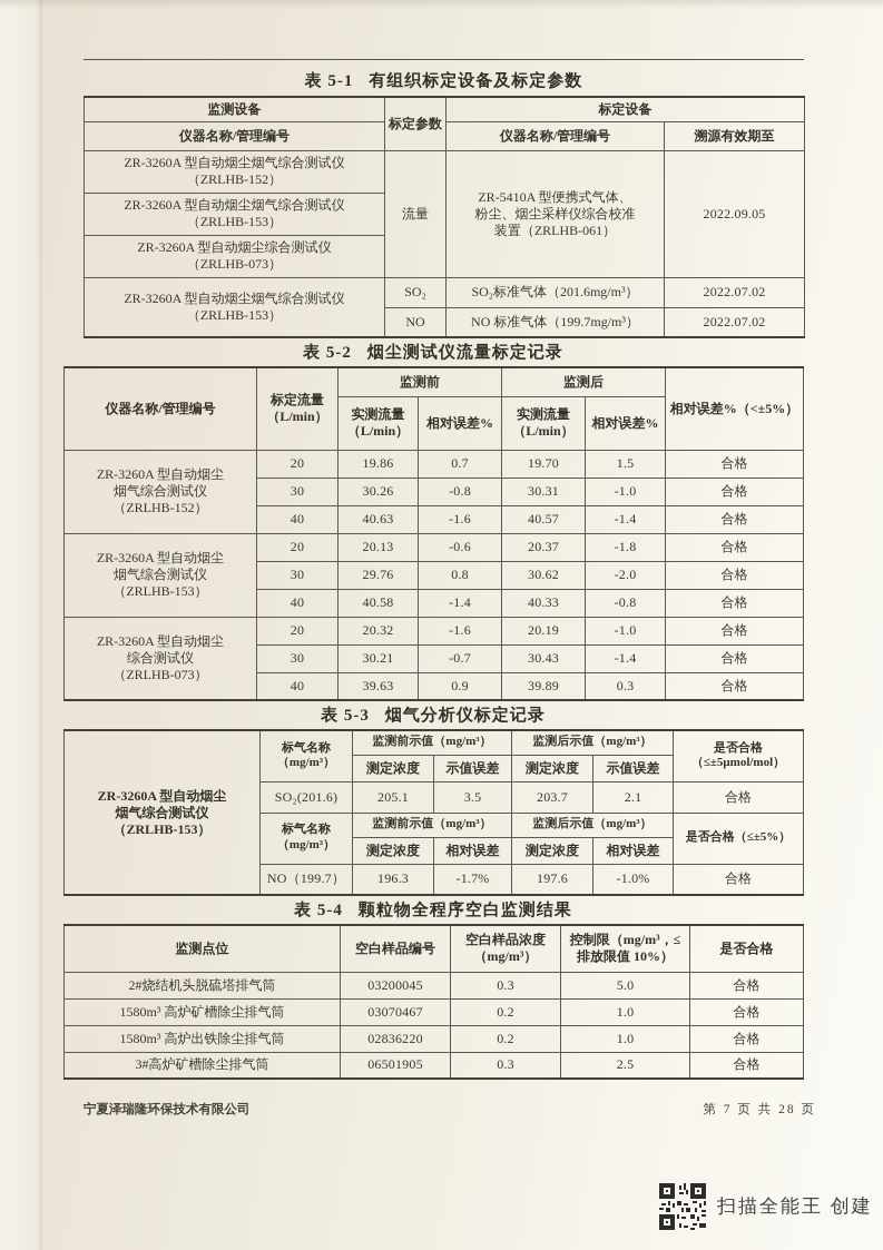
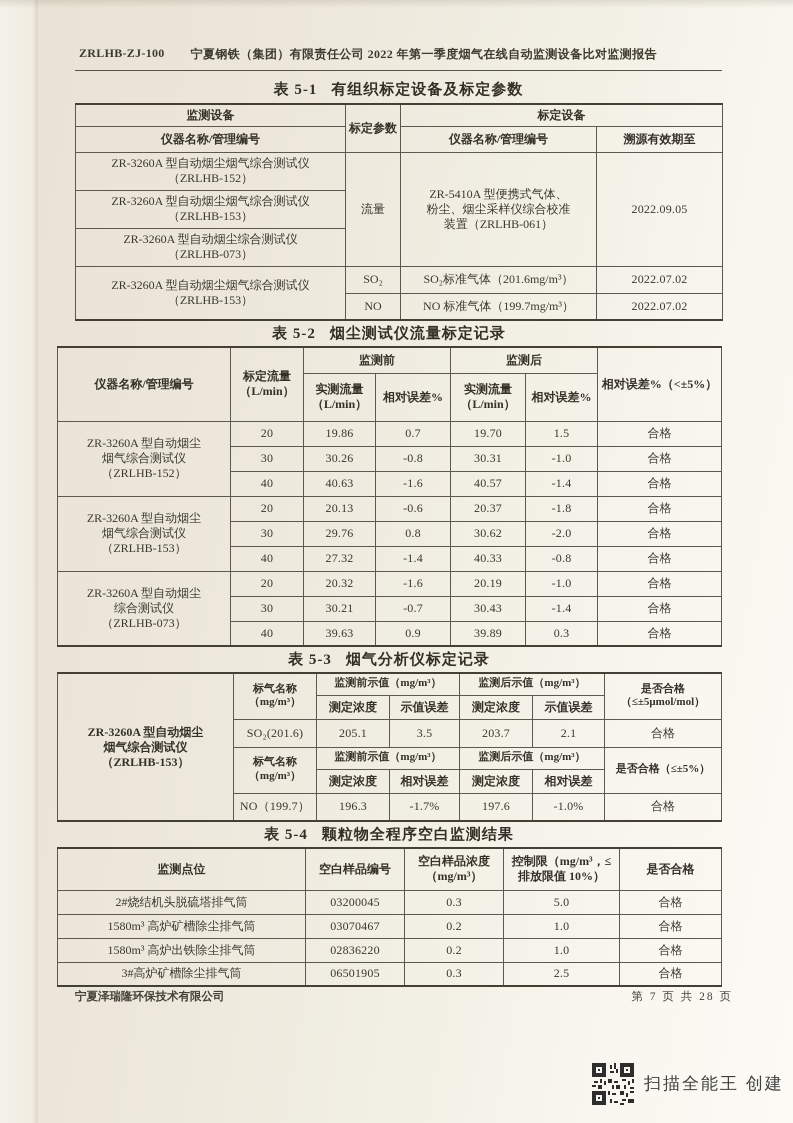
+ ZRLHB-ZJ-100
+ 宁夏钢铁（集团）有限责任公司 2022 年第一季度烟气在线自动监测设备比对监测报告
  表 5-1 有组织标定设备及标定参数
  监测设备	标定参数	标定设备
  仪器名称/管理编号	仪器名称/管理编号	溯源有效期至
  ZR-3260A 型自动烟尘烟气综合测试仪 （ZRLHB-152）	流量	ZR-5410A 型便携式气体、 粉尘、烟尘采样仪综合校准 装置（ZRLHB-061）	2022.09.05
  ZR-3260A 型自动烟尘烟气综合测试仪 （ZRLHB-153）
  ZR-3260A 型自动烟尘综合测试仪 （ZRLHB-073）
  ZR-3260A 型自动烟尘烟气综合测试仪 （ZRLHB-153）	SO₂	SO₂标准气体（201.6mg/m³）	2022.07.02
  NO	NO 标准气体（199.7mg/m³）	2022.07.02
  表 5-2 烟尘测试仪流量标定记录
  仪器名称/管理编号	标定流量（L/min）	监测前	监测后	相对误差%（<±5%）
  实测流量（L/min）	相对误差%	实测流量（L/min）	相对误差%
  ZR-3260A 型自动烟尘 烟气综合测试仪 （ZRLHB-152）	20	19.86	0.7	19.70	1.5	合格
  30	30.26	-0.8	30.31	-1.0	合格
  40	40.63	-1.6	40.57	-1.4	合格
  ZR-3260A 型自动烟尘 烟气综合测试仪 （ZRLHB-153）	20	20.13	-0.6	20.37	-1.8	合格
  30	29.76	0.8	30.62	-2.0	合格
- 40	40.58	-1.4	40.33	-0.8	合格
+ 40	27.32	-1.4	40.33	-0.8	合格
  ZR-3260A 型自动烟尘 综合测试仪 （ZRLHB-073）	20	20.32	-1.6	20.19	-1.0	合格
  30	30.21	-0.7	30.43	-1.4	合格
  40	39.63	0.9	39.89	0.3	合格
  表 5-3 烟气分析仪标定记录
  ZR-3260A 型自动烟尘 烟气综合测试仪 （ZRLHB-153）	标气名称（mg/m³）	监测前示值（mg/m³）	监测后示值（mg/m³）	是否合格（≤±5μmol/mol）
  测定浓度	示值误差	测定浓度	示值误差
  SO₂(201.6)	205.1	3.5	203.7	2.1	合格
  标气名称（mg/m³）	监测前示值（mg/m³）	监测后示值（mg/m³）	是否合格（≤±5%）
  测定浓度	相对误差	测定浓度	相对误差
  NO（199.7）	196.3	-1.7%	197.6	-1.0%	合格
  表 5-4 颗粒物全程序空白监测结果
  监测点位	空白样品编号	空白样品浓度（mg/m³）	控制限（mg/m³，≤排放限值 10%）	是否合格
  2#烧结机头脱硫塔排气筒	03200045	0.3	5.0	合格
  1580m³ 高炉矿槽除尘排气筒	03070467	0.2	1.0	合格
  1580m³ 高炉出铁除尘排气筒	02836220	0.2	1.0	合格
  3#高炉矿槽除尘排气筒	06501905	0.3	2.5	合格
  宁夏泽瑞隆环保技术有限公司
  第 7 页 共 28 页
  扫描全能王 创建
